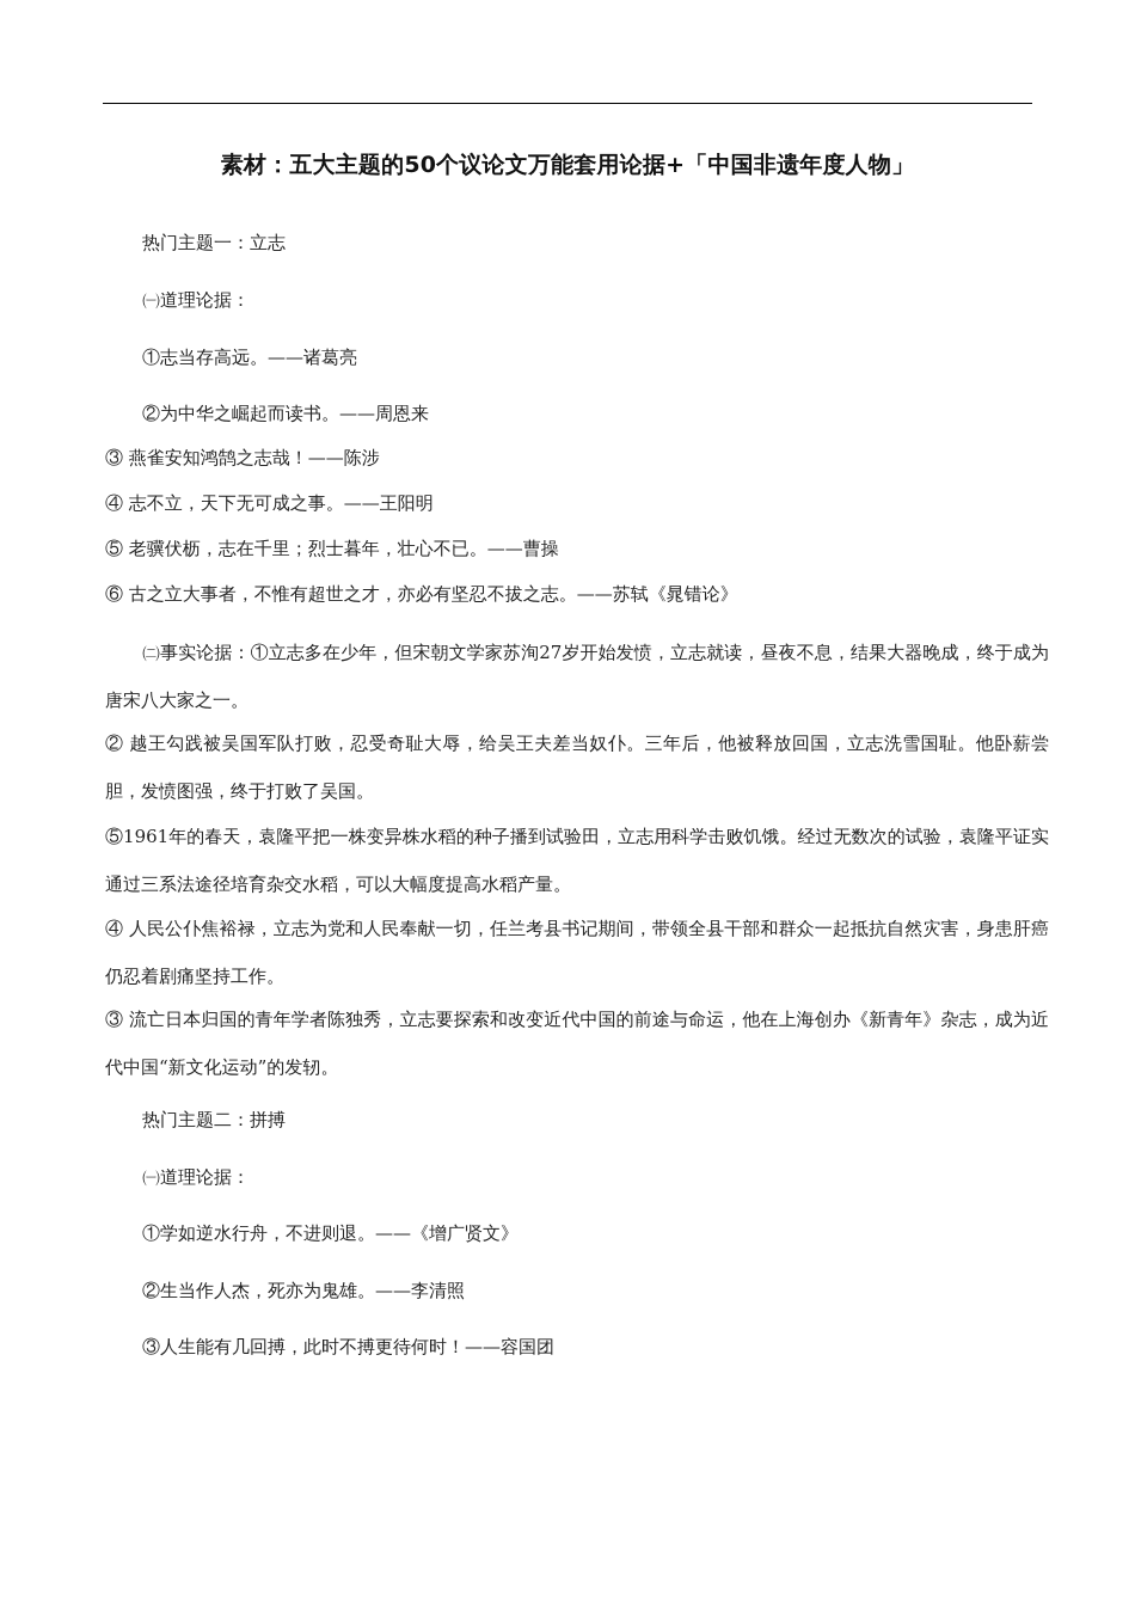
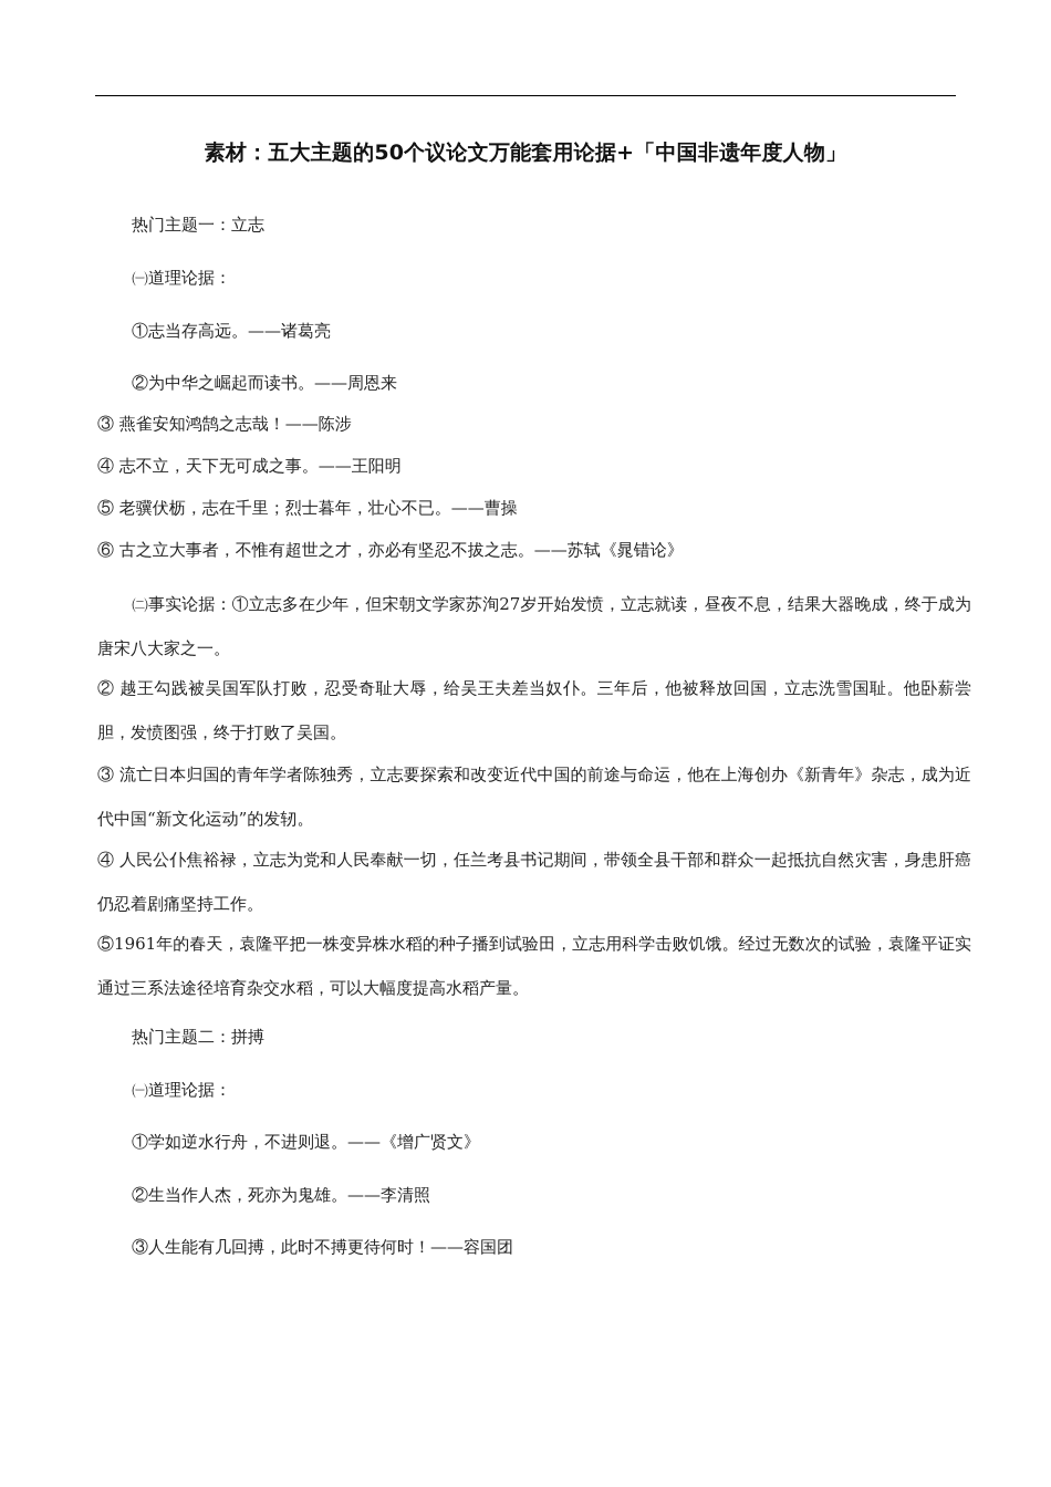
  素材：五大主题的50个议论文万能套用论据+「中国非遗年度人物」
  热门主题一：立志
  ㈠道理论据：
  ①志当存高远。——诸葛亮
  ②为中华之崛起而读书。——周恩来
  ③ 燕雀安知鸿鹄之志哉！——陈涉
  ④ 志不立，天下无可成之事。——王阳明
  ⑤ 老骥伏枥，志在千里；烈士暮年，壮心不已。——曹操
  ⑥ 古之立大事者，不惟有超世之才，亦必有坚忍不拔之志。——苏轼《晁错论》
  ㈡事实论据：①立志多在少年，但宋朝文学家苏洵27岁开始发愤，立志就读，昼夜不息，结果大器晚成，终于成为唐宋八大家之一。
  ② 越王勾践被吴国军队打败，忍受奇耻大辱，给吴王夫差当奴仆。三年后，他被释放回国，立志洗雪国耻。他卧薪尝胆，发愤图强，终于打败了吴国。
- ⑤1961年的春天，袁隆平把一株变异株水稻的种子播到试验田，立志用科学击败饥饿。经过无数次的试验，袁隆平证实通过三系法途径培育杂交水稻，可以大幅度提高水稻产量。
+ ③ 流亡日本归国的青年学者陈独秀，立志要探索和改变近代中国的前途与命运，他在上海创办《新青年》杂志，成为近代中国“新文化运动”的发轫。
  ④ 人民公仆焦裕禄，立志为党和人民奉献一切，任兰考县书记期间，带领全县干部和群众一起抵抗自然灾害，身患肝癌仍忍着剧痛坚持工作。
- ③ 流亡日本归国的青年学者陈独秀，立志要探索和改变近代中国的前途与命运，他在上海创办《新青年》杂志，成为近代中国“新文化运动”的发轫。
+ ⑤1961年的春天，袁隆平把一株变异株水稻的种子播到试验田，立志用科学击败饥饿。经过无数次的试验，袁隆平证实通过三系法途径培育杂交水稻，可以大幅度提高水稻产量。
  热门主题二：拼搏
  ㈠道理论据：
  ①学如逆水行舟，不进则退。——《增广贤文》
  ②生当作人杰，死亦为鬼雄。——李清照
  ③人生能有几回搏，此时不搏更待何时！——容国团
